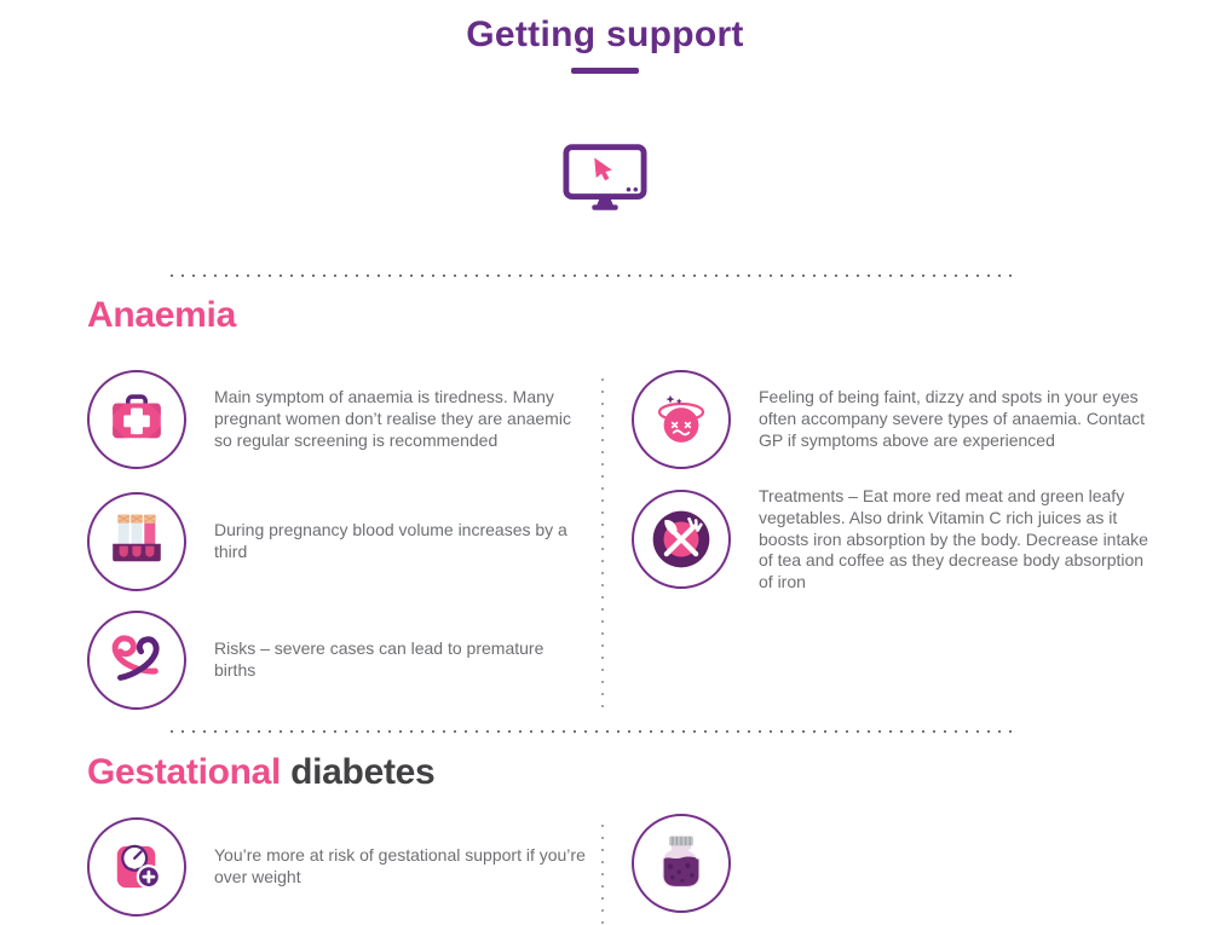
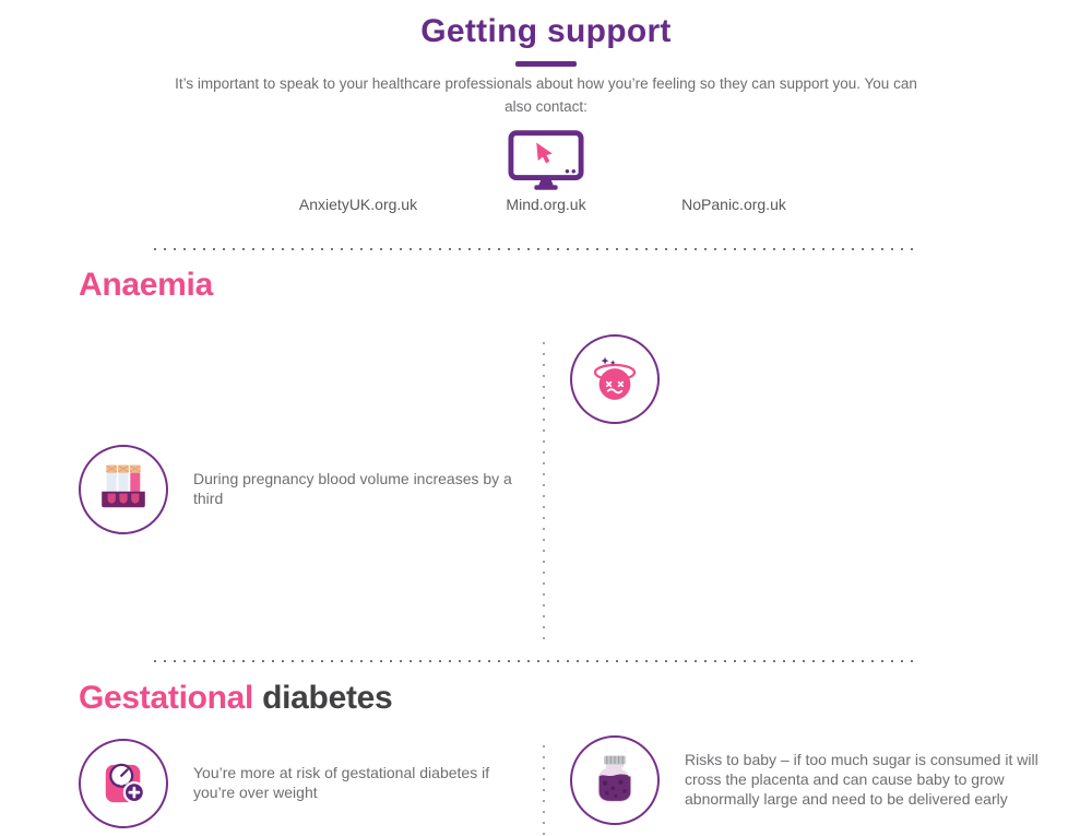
  Getting support
+ It’s important to speak to your healthcare professionals about how you’re feeling so they can support you. You can also contact:
+ AnxietyUK.org.uk
+ Mind.org.uk
+ NoPanic.org.uk
  Anaemia
- Main symptom of anaemia is tiredness. Many pregnant women don’t realise they are anaemic so regular screening is recommended
  During pregnancy blood volume increases by a third
- Risks – severe cases can lead to premature births
- Feeling of being faint, dizzy and spots in your eyes often accompany severe types of anaemia. Contact GP if symptoms above are experienced
- Treatments – Eat more red meat and green leafy vegetables. Also drink Vitamin C rich juices as it boosts iron absorption by the body. Decrease intake of tea and coffee as they decrease body absorption of iron
  Gestational diabetes
- You’re more at risk of gestational support if you’re over weight
+ You’re more at risk of gestational diabetes if you’re over weight
+ Risks to baby – if too much sugar is consumed it will cross the placenta and can cause baby to grow abnormally large and need to be delivered early
